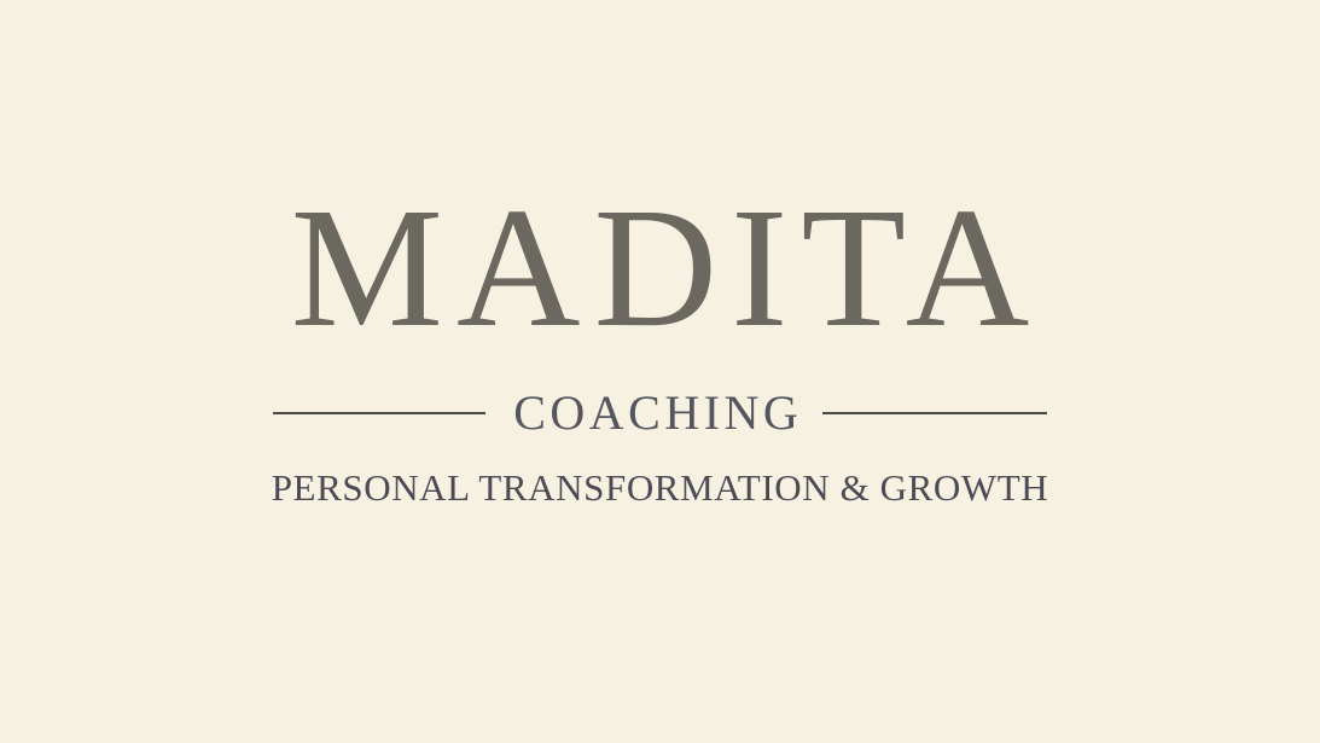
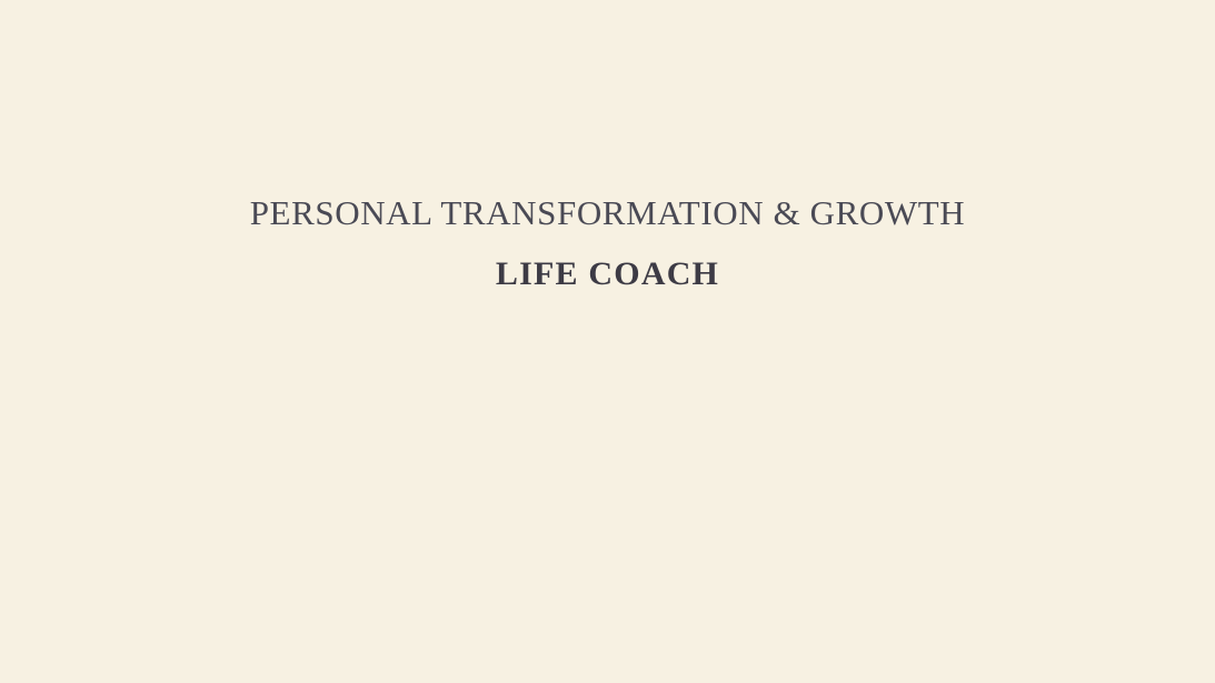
- MADITA
- COACHING
  PERSONAL TRANSFORMATION & GROWTH
+ LIFE COACH
